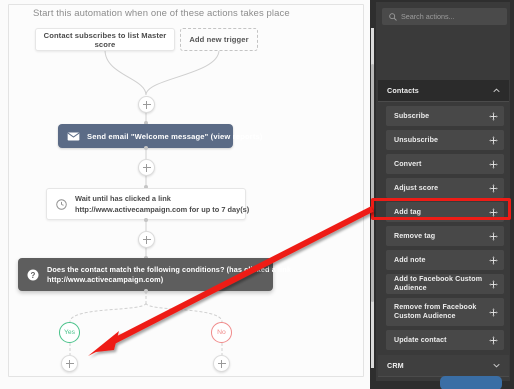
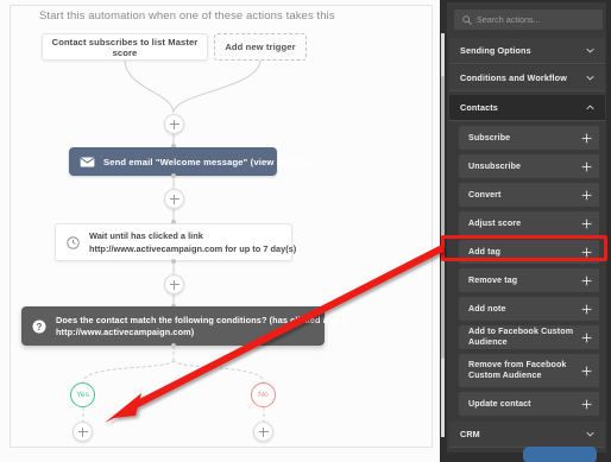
- Start this automation when one of these actions takes place
+ Start this automation when one of these actions takes this
  Contact subscribes to list Master score
  Add new trigger
  Send email "Welcome message" (view reports)
  Wait until has clicked a link
  http://www.activecampaign.com for up to 7 day(s)
  ?
  Does the contact match the following conditions? (has ced a link
  http://www.activecampaign.com)
  Search actions...
+ Sending Options
+ Conditions and Workflow
  Contacts
  Subscribe
  Unsubscribe
  Convert
  Adjust score
  Add tag
  Remove tag
  Add note
  Add to Facebook Custom Audience
  Remove from Facebook Custom Audience
  Update contact
  CRM
